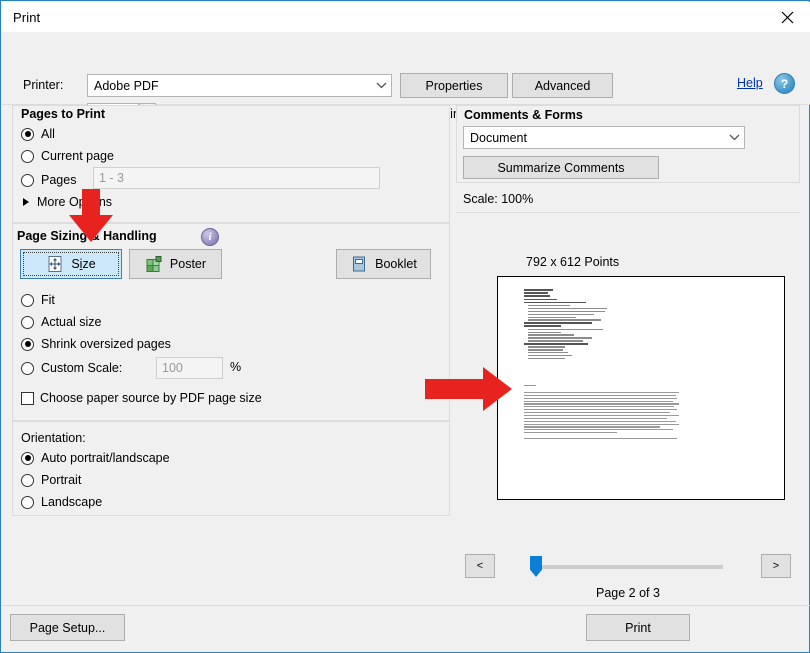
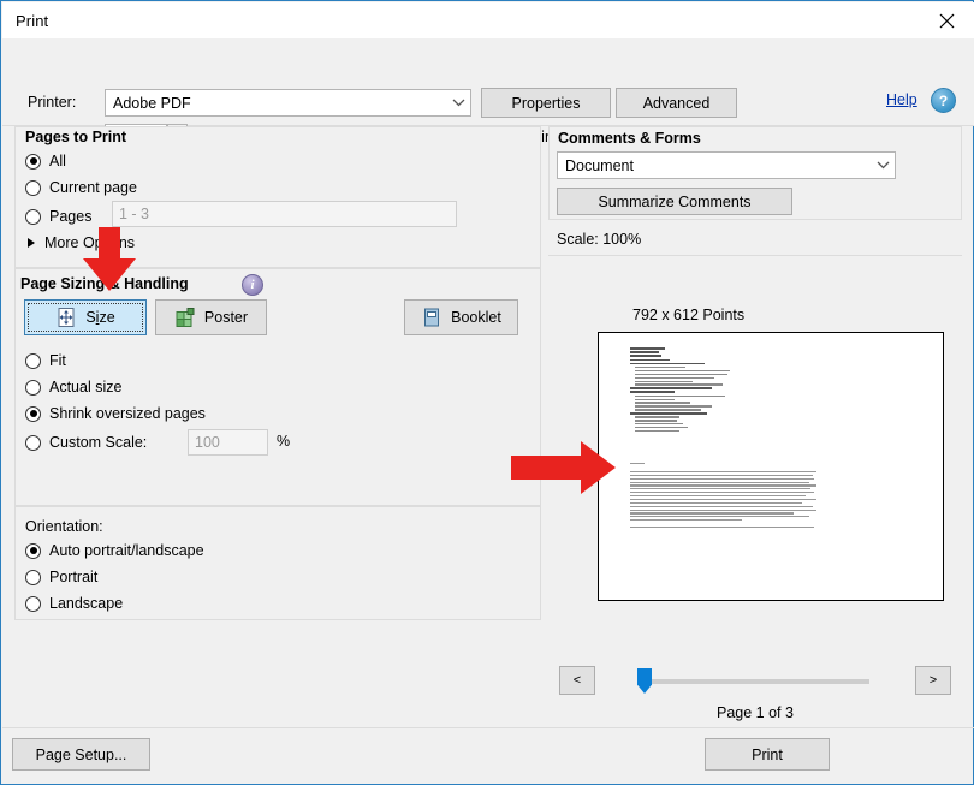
  Print
  Printer:
  Adobe PDF
  Properties
  Advanced
  Help
  ?
  Pages to Print
  All
  Current page
  Pages
  1 - 3
  Page Sizing Handling
  i
  Size
  Poster
  Booklet
  Fit
  Actual size
  Shrink oversized pages
  Custom Scale:
  100
  %
- Choose paper source by PDF page size
  Orientation:
  Auto portrait/landscape
  Portrait
  Landscape
  Comments & Forms
  Document
  Summarize Comments
  Scale: 100%
  792 x 612 Points
  <
  >
- Page 2 of 3
+ Page 1 of 3
  Page Setup...
  Print
